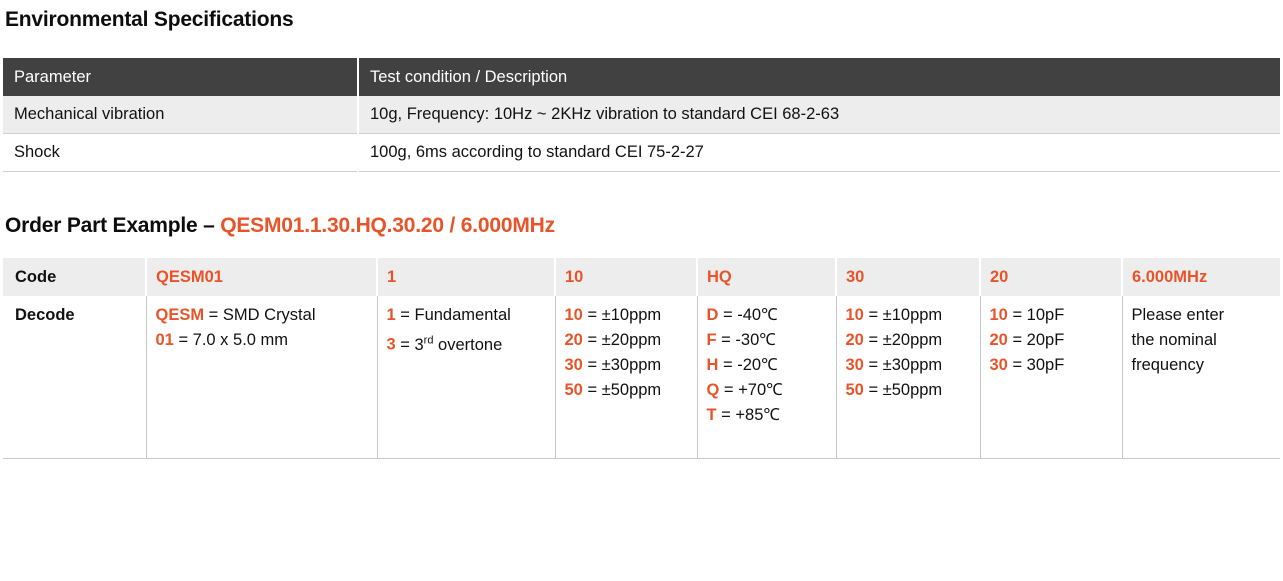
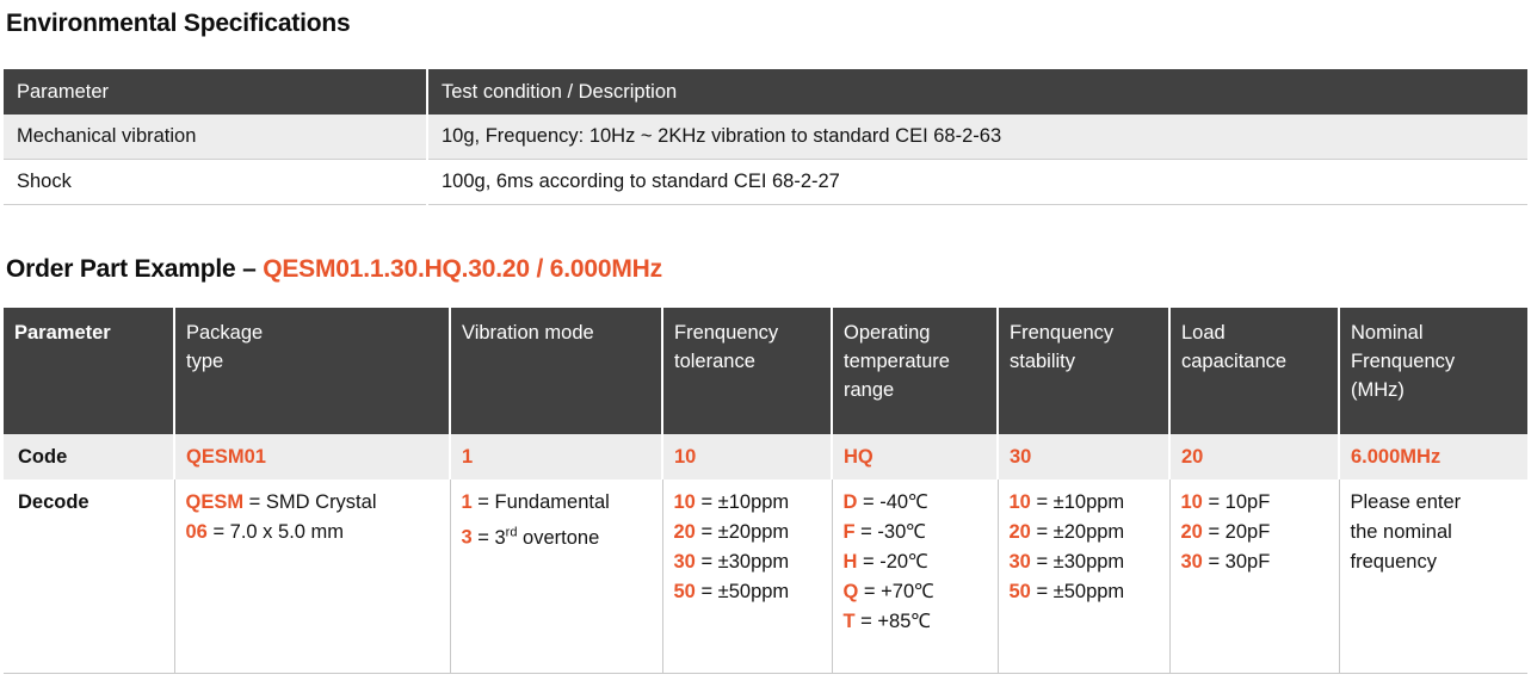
  Environmental Specifications
  Parameter	Test condition / Description
  Mechanical vibration	10g, Frequency: 10Hz ~ 2KHz vibration to standard CEI 68-2-63
- Shock	100g, 6ms according to standard CEI 75-2-27
+ Shock	100g, 6ms according to standard CEI 68-2-27
  Order Part Example – QESM01.1.30.HQ.30.20 / 6.000MHz
+ Parameter	Packagetype	Vibration mode	Frenquencytolerance	Operatingtemperaturerange	Frenquencystability	Loadcapacitance	NominalFrenquency(MHz)
  Code	QESM01	1	10	HQ	30	20	6.000MHz
- Decode	QESM = SMD Crystal01 = 7.0 x 5.0 mm	1 = Fundamental3 = 3rd overtone	10 = ±10ppm20 = ±20ppm30 = ±30ppm50 = ±50ppm	D = -40℃F = -30℃H = -20℃Q = +70℃T = +85℃	10 = ±10ppm20 = ±20ppm30 = ±30ppm50 = ±50ppm	10 = 10pF20 = 20pF30 = 30pF	Please enterthe nominalfrequency
+ Decode	QESM = SMD Crystal06 = 7.0 x 5.0 mm	1 = Fundamental3 = 3rd overtone	10 = ±10ppm20 = ±20ppm30 = ±30ppm50 = ±50ppm	D = -40℃F = -30℃H = -20℃Q = +70℃T = +85℃	10 = ±10ppm20 = ±20ppm30 = ±30ppm50 = ±50ppm	10 = 10pF20 = 20pF30 = 30pF	Please enterthe nominalfrequency
